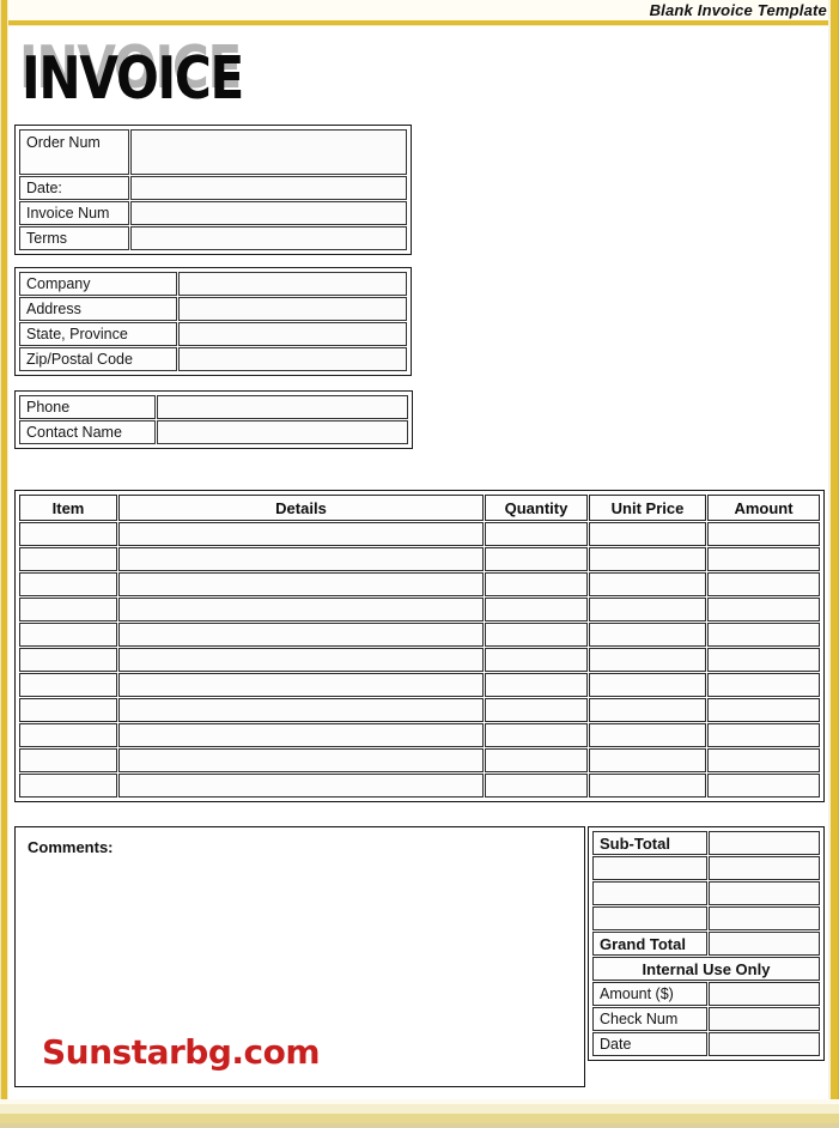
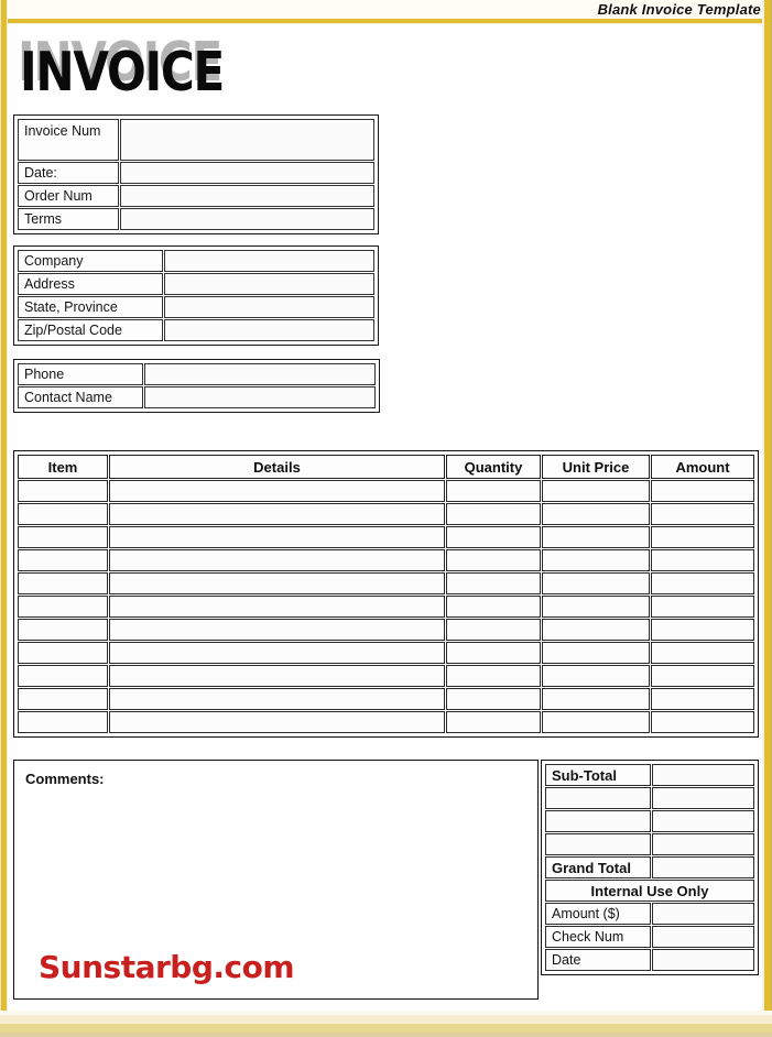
  Blank Invoice Template
  INVOICE
  INVOICE
- Order Num
+ Invoice Num
  Date:
- Invoice Num
+ Order Num
  Terms
  Company
  Address
  State, Province
  Zip/Postal Code
  Phone
  Contact Name
  Item	Details	Quantity	Unit Price	Amount
  Comments:
  Sunstarbg.com
  Sub-Total
  Grand Total
  Internal Use Only
  Amount ($)
  Check Num
  Date
